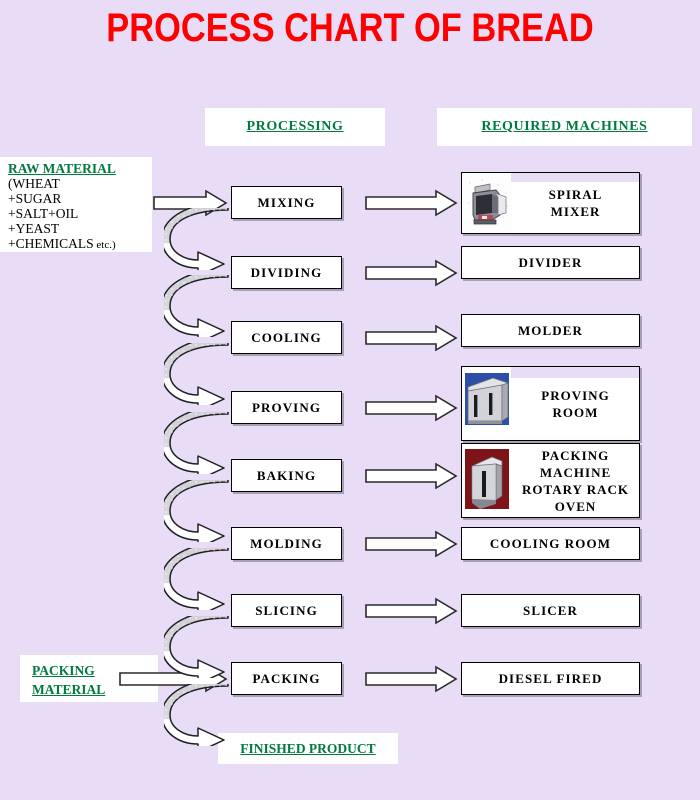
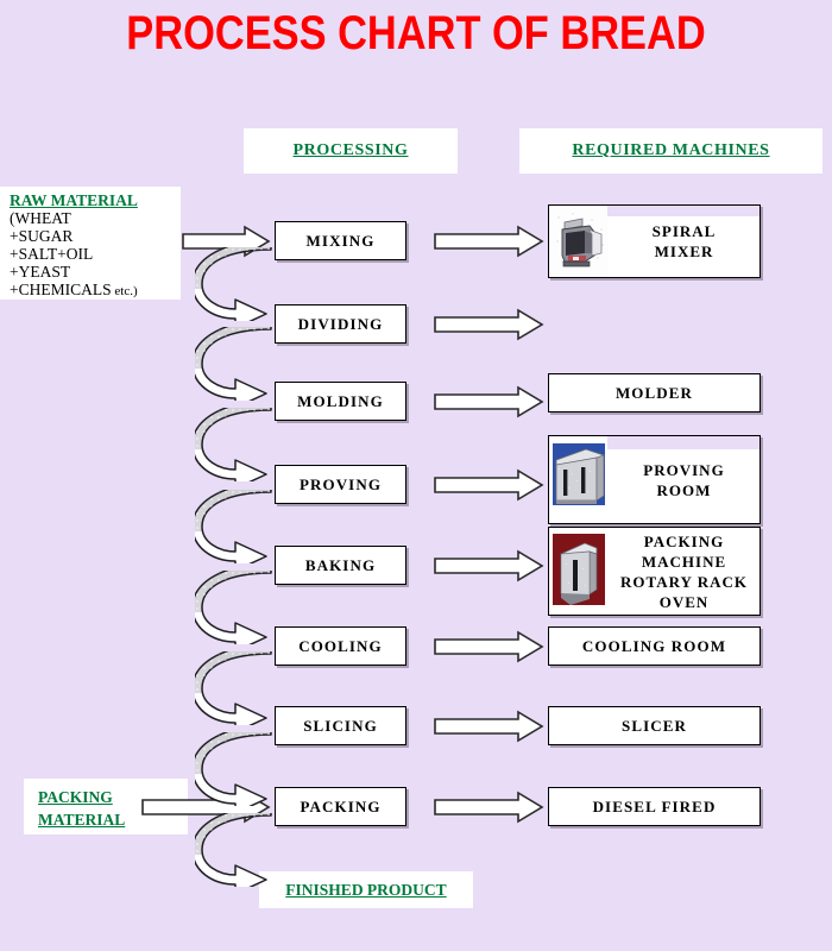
  PROCESS CHART OF BREAD
  PROCESSING
  REQUIRED MACHINES
  RAW MATERIAL
  (WHEAT
  +SUGAR
  +SALT+OIL
  +YEAST
  +CHEMICALS etc.)
  PACKING
  MATERIAL
  FINISHED PRODUCT
  MIXING
  DIVIDING
- COOLING
+ MOLDING
  PROVING
  BAKING
- MOLDING
+ COOLING
  SLICING
  PACKING
  SPIRAL
  MIXER
- DIVIDER
  MOLDER
  PROVING
  ROOM
  PACKING MACHINE
  ROTARY RACK
  OVEN
  COOLING ROOM
  SLICER
  DIESEL FIRED
